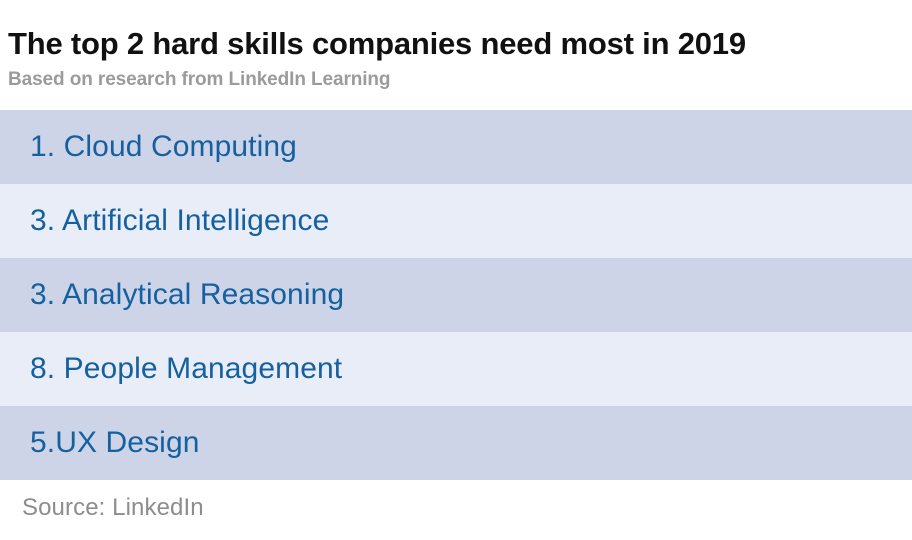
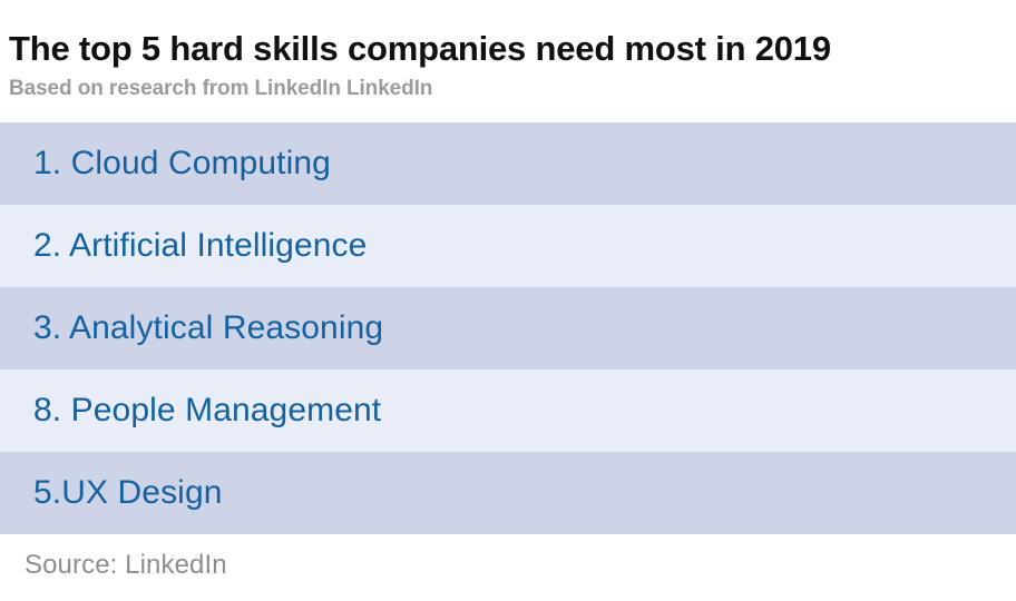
- The top 2 hard skills companies need most in 2019
+ The top 5 hard skills companies need most in 2019
- Based on research from LinkedIn Learning
+ Based on research from LinkedIn LinkedIn
  1. Cloud Computing
- 3. Artificial Intelligence
+ 2. Artificial Intelligence
  3. Analytical Reasoning
  8. People Management
  5.UX Design
  Source: LinkedIn
